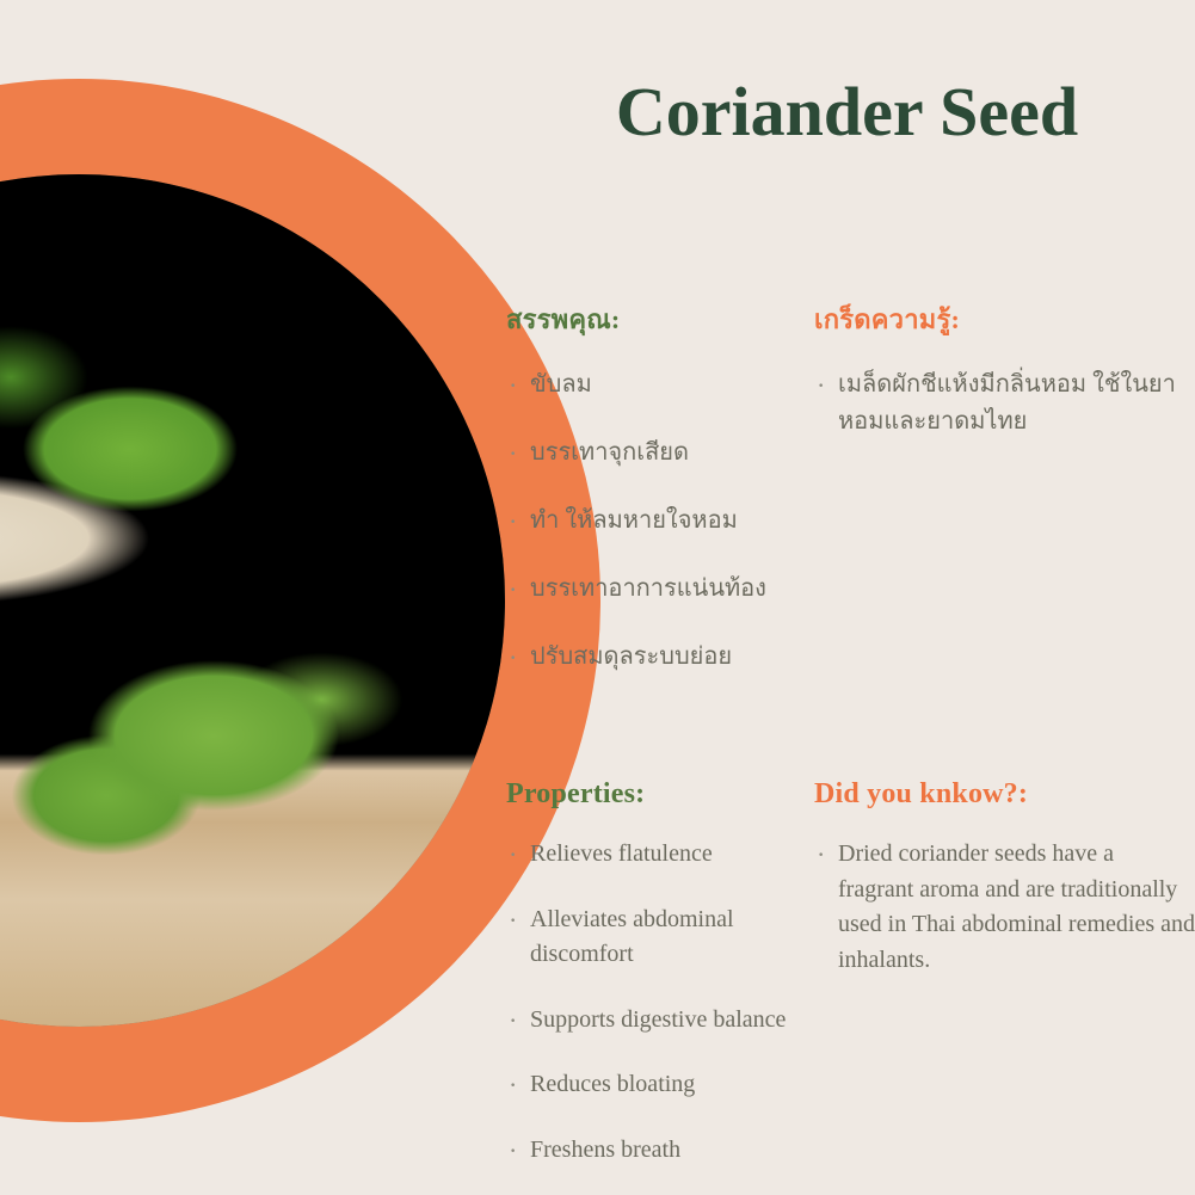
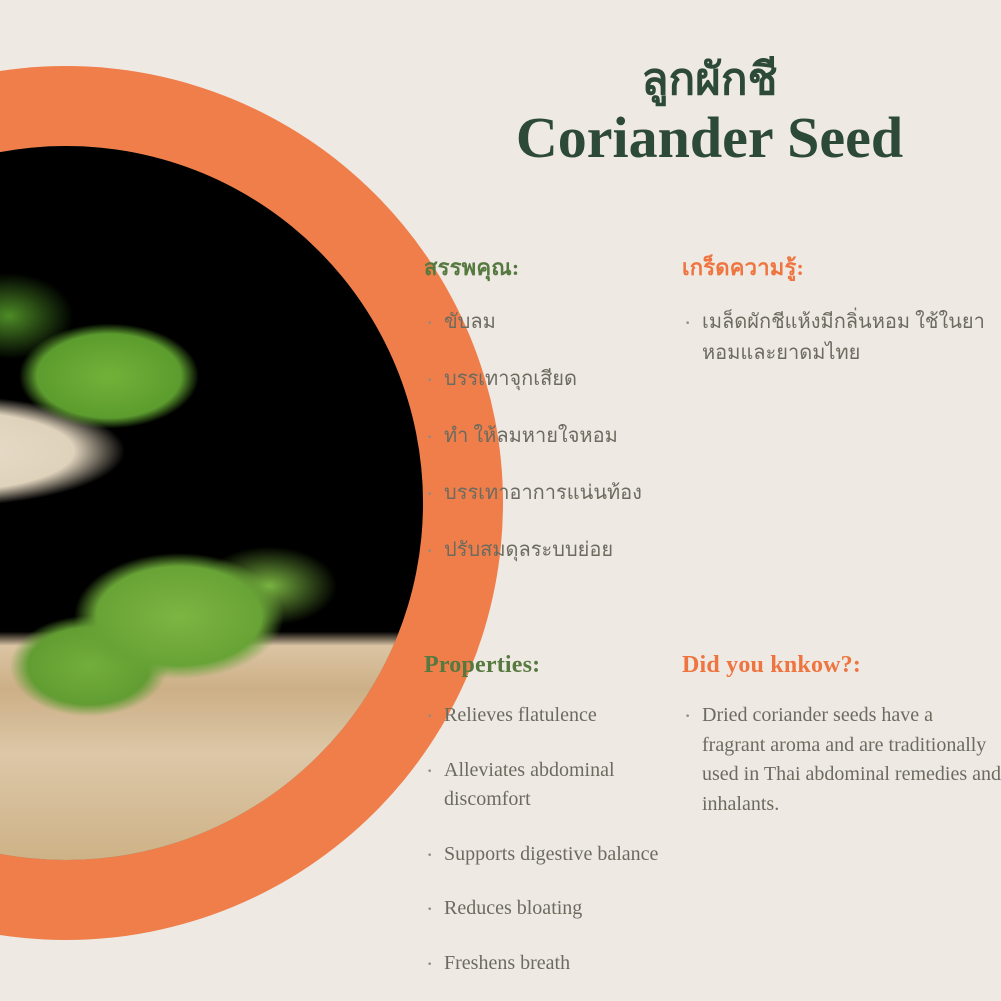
+ ลูกผักชี
  Coriander Seed
  สรรพคุณ:
  ขับลม
  บรรเทาจุกเสียด
  ทำ ให้ลมหายใจหอม
  บรรเทาอาการแน่นท้อง
  ปรับสมดุลระบบย่อย
  เกร็ดความรู้:
  เมล็ดผักชีแห้งมีกลิ่นหอม ใช้ในยาหอมและยาดมไทย
  Properties:
  Relieves flatulence
  Alleviates abdominal discomfort
  Supports digestive balance
  Reduces bloating
  Freshens breath
  Did you knkow?:
  Dried coriander seeds have a fragrant aroma and are traditionally used in Thai abdominal remedies and inhalants.
